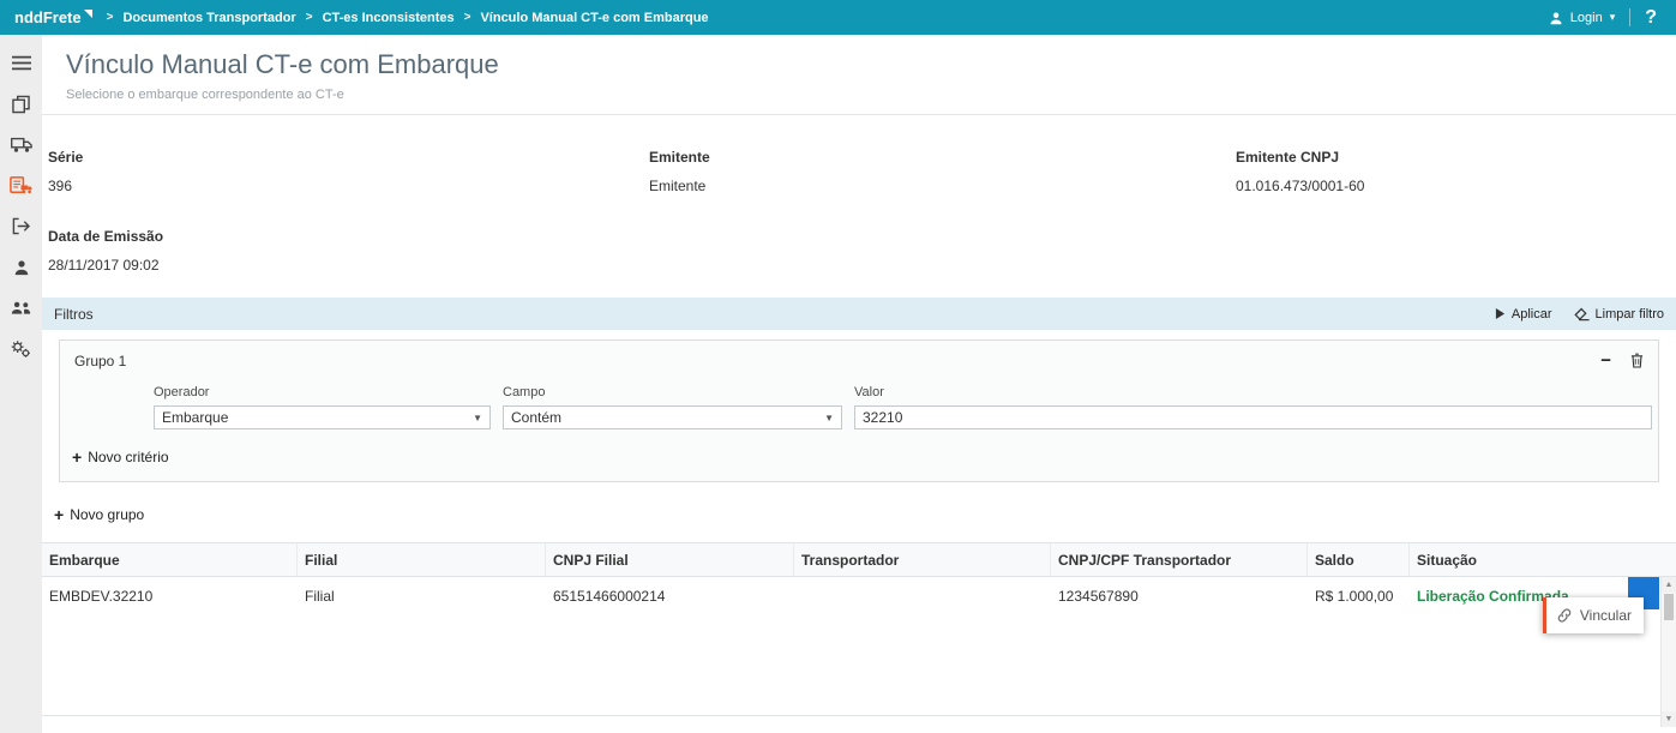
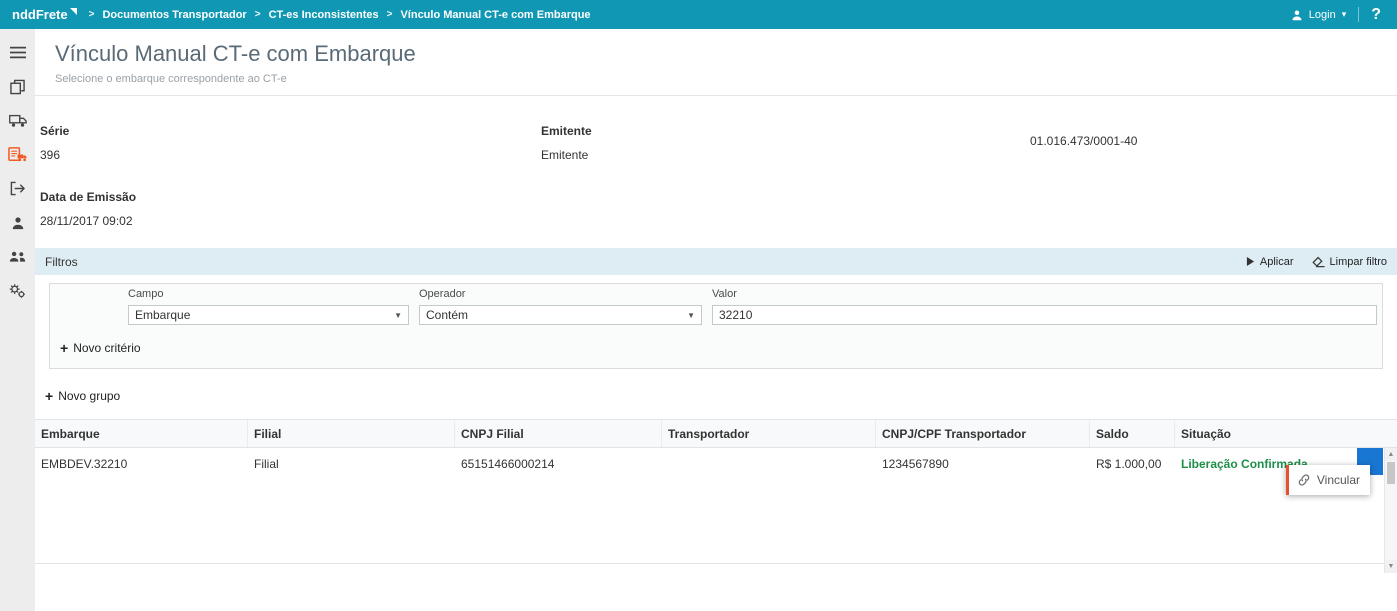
  nddFrete
  >
  Documentos Transportador
  >
  CT-es Inconsistentes
  >
  Vínculo Manual CT-e com Embarque
  Login
  ▾
  ?
  Vínculo Manual CT-e com Embarque
  Selecione o embarque correspondente ao CT-e
  Série
  396
  Emitente
  Emitente
- Emitente CNPJ
- 01.016.473/0001-60
+ 01.016.473/0001-40
  Data de Emissão
  28/11/2017 09:02
  Filtros
  Aplicar
  Limpar filtro
- Grupo 1
- −
- Operador
+ Campo
  Embarque
  ▼
- Campo
+ Operador
  Contém
  ▼
  Valor
  32210
  +
  Novo critério
  +
  Novo grupo
  Embarque
  Filial
  CNPJ Filial
  Transportador
  CNPJ/CPF Transportador
  Saldo
  Situação
  EMBDEV.32210
  Filial
  65151466000214
  1234567890
  R$ 1.000,00
  Liberação Confirmada
  Vincular
